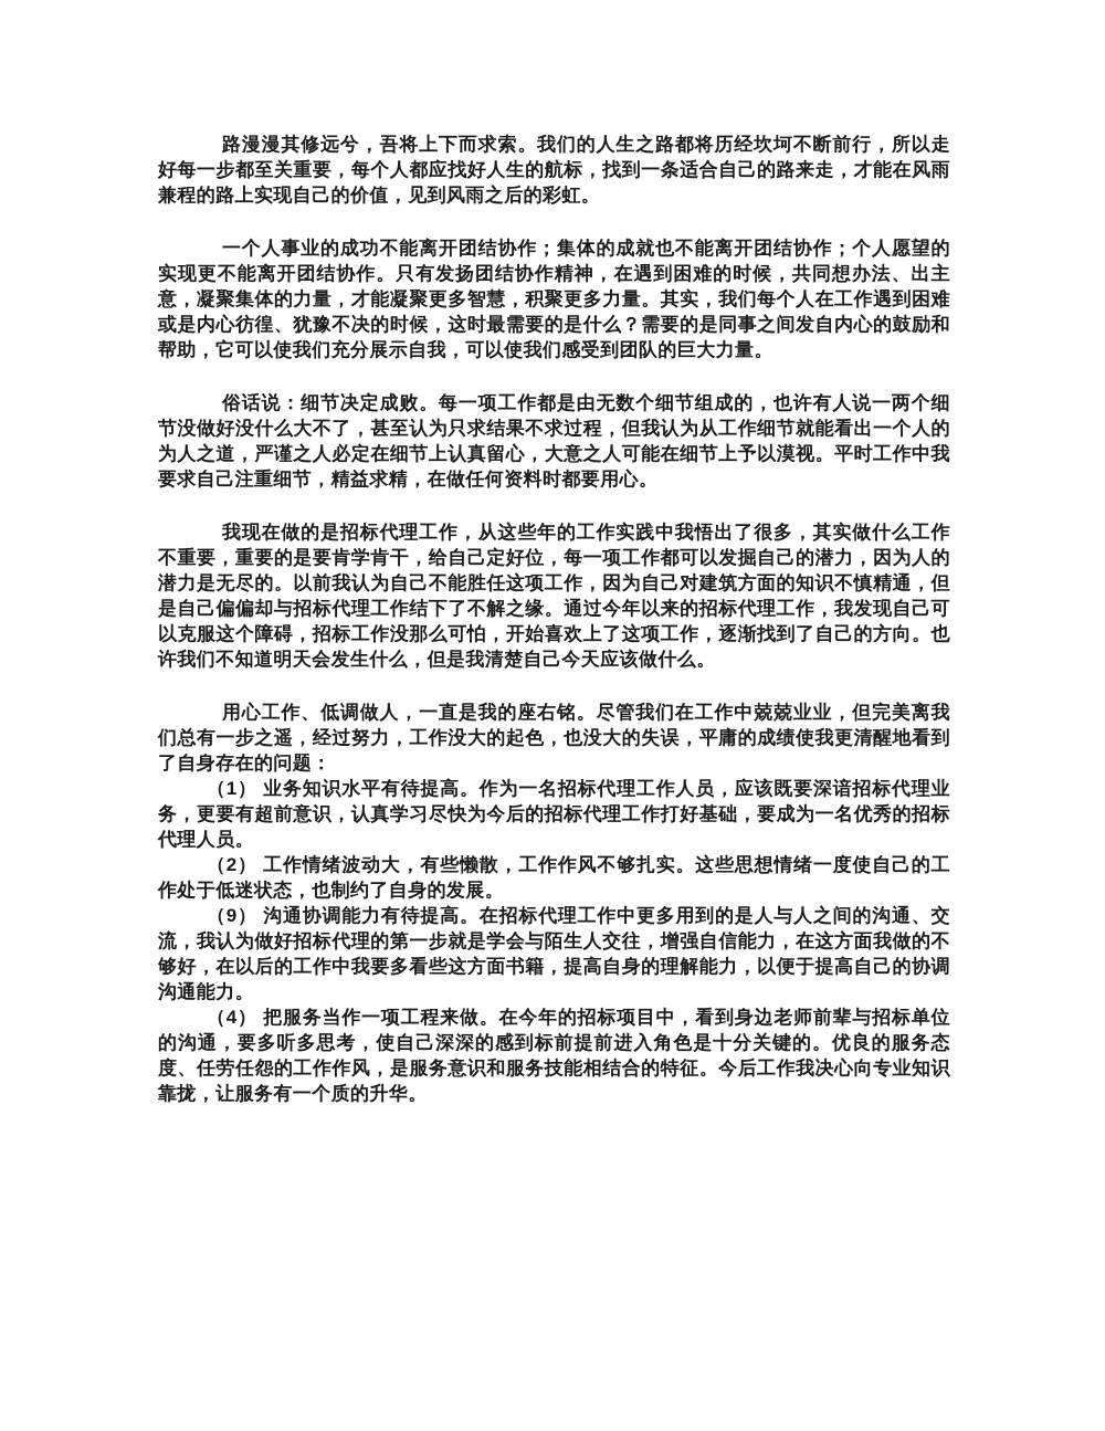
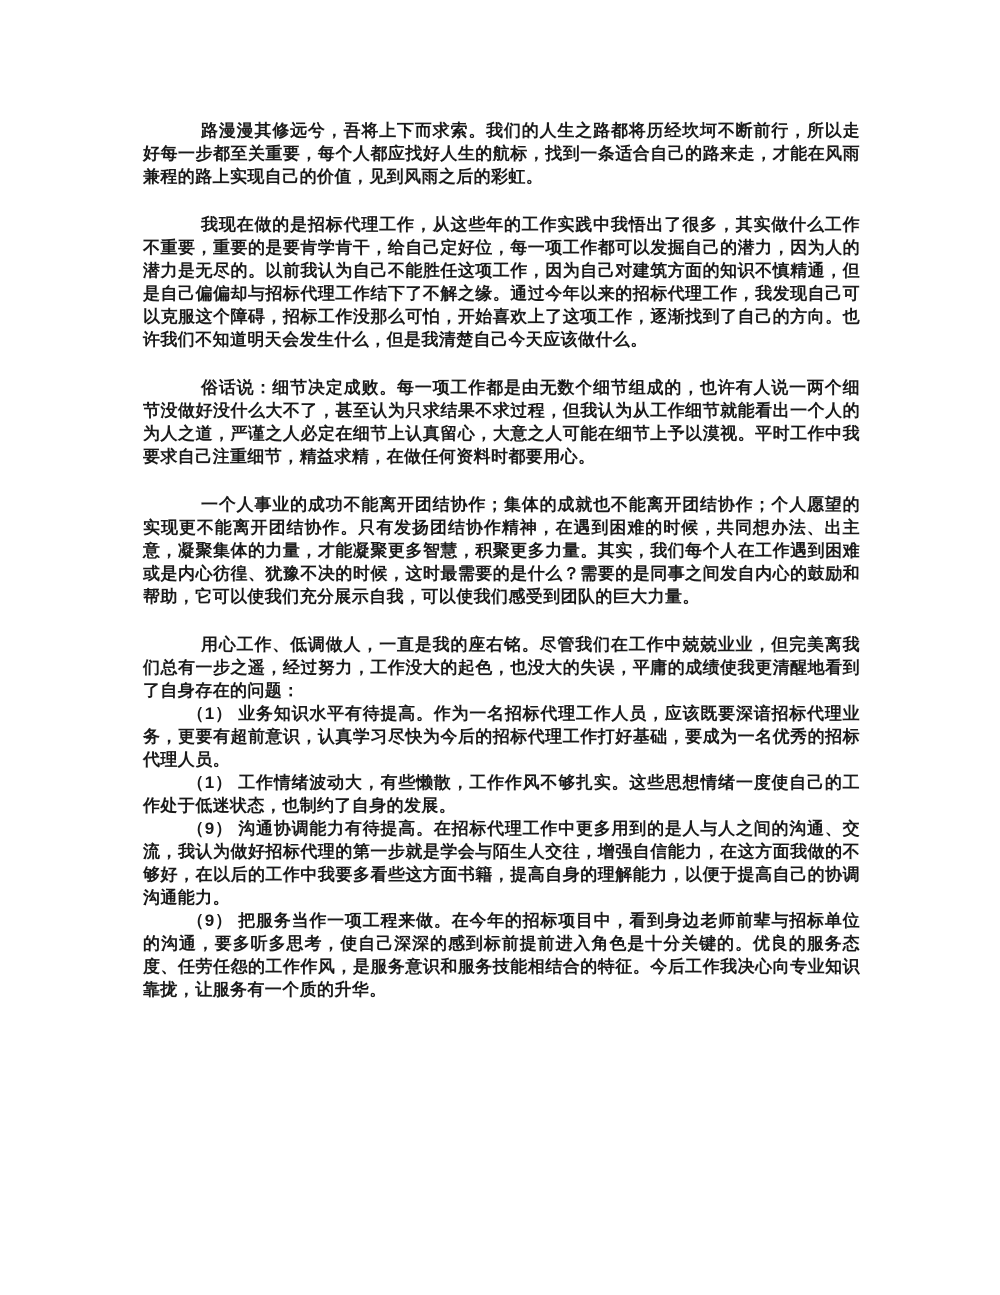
  路漫漫其修远兮，吾将上下而求索。我们的人生之路都将历经坎坷不断前行，所以走好每一步都至关重要，每个人都应找好人生的航标，找到一条适合自己的路来走，才能在风雨兼程的路上实现自己的价值，见到风雨之后的彩虹。
- 一个人事业的成功不能离开团结协作；集体的成就也不能离开团结协作；个人愿望的实现更不能离开团结协作。只有发扬团结协作精神，在遇到困难的时候，共同想办法、出主意，凝聚集体的力量，才能凝聚更多智慧，积聚更多力量。其实，我们每个人在工作遇到困难或是内心彷徨、犹豫不决的时候，这时最需要的是什么？需要的是同事之间发自内心的鼓励和帮助，它可以使我们充分展示自我，可以使我们感受到团队的巨大力量。
+ 我现在做的是招标代理工作，从这些年的工作实践中我悟出了很多，其实做什么工作不重要，重要的是要肯学肯干，给自己定好位，每一项工作都可以发掘自己的潜力，因为人的潜力是无尽的。以前我认为自己不能胜任这项工作，因为自己对建筑方面的知识不慎精通，但是自己偏偏却与招标代理工作结下了不解之缘。通过今年以来的招标代理工作，我发现自己可以克服这个障碍，招标工作没那么可怕，开始喜欢上了这项工作，逐渐找到了自己的方向。也许我们不知道明天会发生什么，但是我清楚自己今天应该做什么。
  俗话说：细节决定成败。每一项工作都是由无数个细节组成的，也许有人说一两个细节没做好没什么大不了，甚至认为只求结果不求过程，但我认为从工作细节就能看出一个人的为人之道，严谨之人必定在细节上认真留心，大意之人可能在细节上予以漠视。平时工作中我要求自己注重细节，精益求精，在做任何资料时都要用心。
- 我现在做的是招标代理工作，从这些年的工作实践中我悟出了很多，其实做什么工作不重要，重要的是要肯学肯干，给自己定好位，每一项工作都可以发掘自己的潜力，因为人的潜力是无尽的。以前我认为自己不能胜任这项工作，因为自己对建筑方面的知识不慎精通，但是自己偏偏却与招标代理工作结下了不解之缘。通过今年以来的招标代理工作，我发现自己可以克服这个障碍，招标工作没那么可怕，开始喜欢上了这项工作，逐渐找到了自己的方向。也许我们不知道明天会发生什么，但是我清楚自己今天应该做什么。
+ 一个人事业的成功不能离开团结协作；集体的成就也不能离开团结协作；个人愿望的实现更不能离开团结协作。只有发扬团结协作精神，在遇到困难的时候，共同想办法、出主意，凝聚集体的力量，才能凝聚更多智慧，积聚更多力量。其实，我们每个人在工作遇到困难或是内心彷徨、犹豫不决的时候，这时最需要的是什么？需要的是同事之间发自内心的鼓励和帮助，它可以使我们充分展示自我，可以使我们感受到团队的巨大力量。
  用心工作、低调做人，一直是我的座右铭。尽管我们在工作中兢兢业业，但完美离我们总有一步之遥，经过努力，工作没大的起色，也没大的失误，平庸的成绩使我更清醒地看到了自身存在的问题：
  （1） 业务知识水平有待提高。作为一名招标代理工作人员，应该既要深谙招标代理业务，更要有超前意识，认真学习尽快为今后的招标代理工作打好基础，要成为一名优秀的招标代理人员。
- （2） 工作情绪波动大，有些懒散，工作作风不够扎实。这些思想情绪一度使自己的工作处于低迷状态，也制约了自身的发展。
+ （1） 工作情绪波动大，有些懒散，工作作风不够扎实。这些思想情绪一度使自己的工作处于低迷状态，也制约了自身的发展。
  （9） 沟通协调能力有待提高。在招标代理工作中更多用到的是人与人之间的沟通、交流，我认为做好招标代理的第一步就是学会与陌生人交往，增强自信能力，在这方面我做的不够好，在以后的工作中我要多看些这方面书籍，提高自身的理解能力，以便于提高自己的协调沟通能力。
- （4） 把服务当作一项工程来做。在今年的招标项目中，看到身边老师前辈与招标单位的沟通，要多听多思考，使自己深深的感到标前提前进入角色是十分关键的。优良的服务态度、任劳任怨的工作作风，是服务意识和服务技能相结合的特征。今后工作我决心向专业知识靠拢，让服务有一个质的升华。
+ （9） 把服务当作一项工程来做。在今年的招标项目中，看到身边老师前辈与招标单位的沟通，要多听多思考，使自己深深的感到标前提前进入角色是十分关键的。优良的服务态度、任劳任怨的工作作风，是服务意识和服务技能相结合的特征。今后工作我决心向专业知识靠拢，让服务有一个质的升华。
